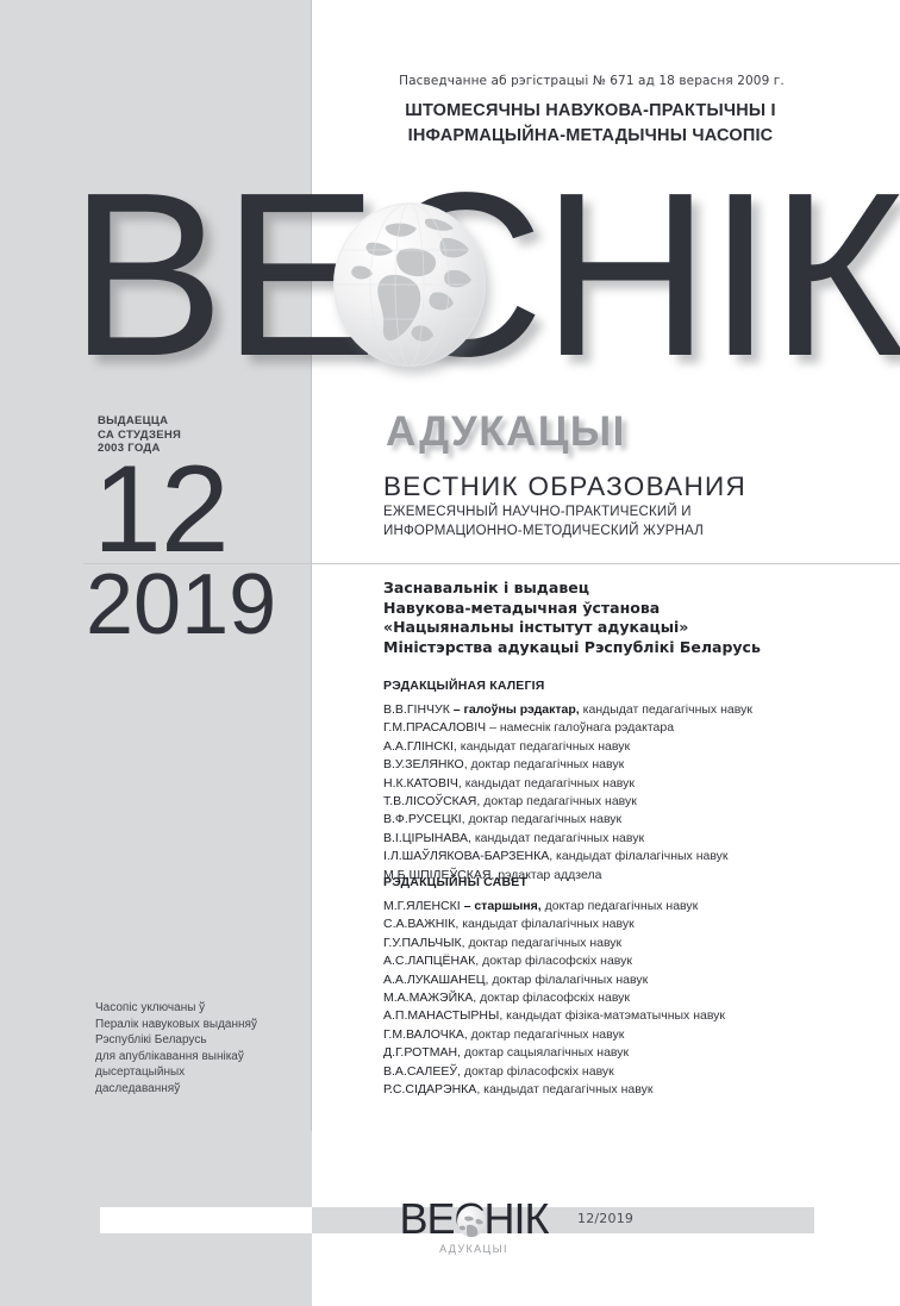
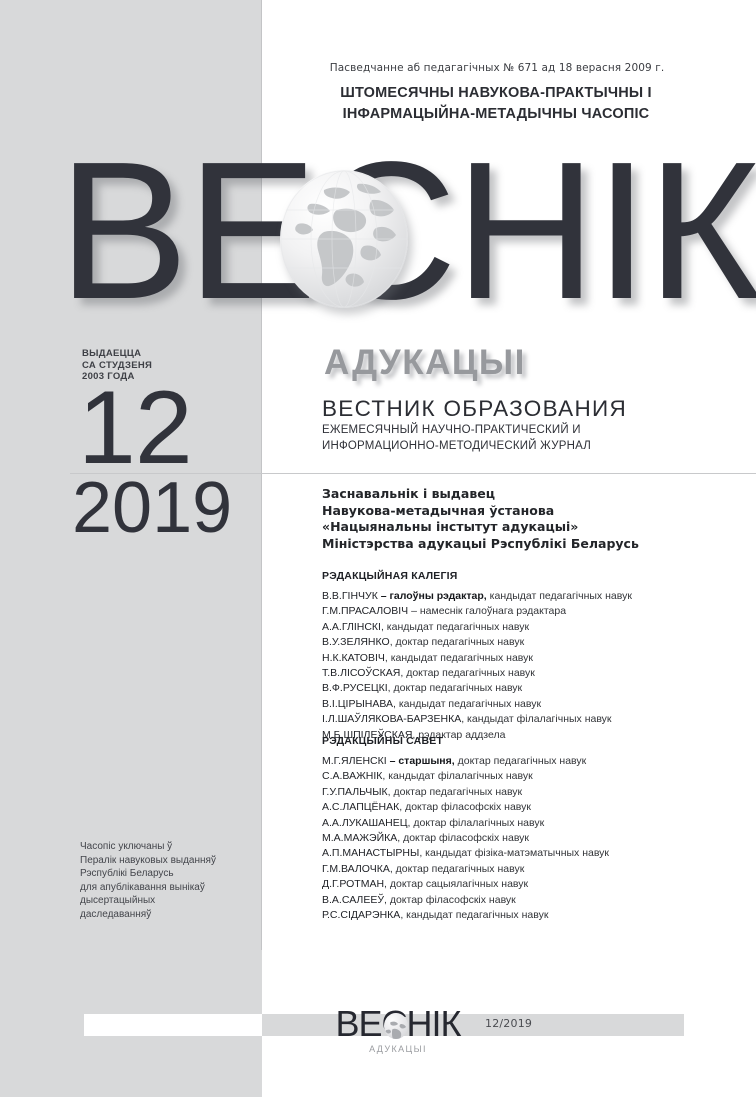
- Пасведчанне аб рэгістрацыі № 671 ад 18 верасня 2009 г.
+ Пасведчанне аб педагагічных № 671 ад 18 верасня 2009 г.
  ШТОМЕСЯЧНЫ НАВУКОВА-ПРАКТЫЧНЫ І
  ІНФАРМАЦЫЙНА-МЕТАДЫЧНЫ ЧАСОПІС
  ВЕНIК
  ВЫДАЕЦЦА
  СА СТУДЗЕНЯ
  2003 ГОДА
  12
  2019
  Часопіс уключаны ў
  Пералік навуковых выданняў
  Рэспублікі Беларусь
  для апублікавання вынікаў
  дысертацыйных
  даследаванняў
  АДУКАЦЫІ
  ВЕСТНИК ОБРАЗОВАНИЯ
  ЕЖЕМЕСЯЧНЫЙ НАУЧНО-ПРАКТИЧЕСКИЙ И
  ИНФОРМАЦИОННО-МЕТОДИЧЕСКИЙ ЖУРНАЛ
  Заснавальнік і выдавец
  Навукова-метадычная ўстанова
  «Нацыянальны інстытут адукацыі»
  Міністэрства адукацыі Рэспублікі Беларусь
  РЭДАКЦЫЙНАЯ КАЛЕГІЯ
  В.В.ГІНЧУК – галоўны рэдактар, кандыдат педагагічных навук
  Г.М.ПРАСАЛОВІЧ – намеснік галоўнага рэдактара
  А.А.ГЛІНСКІ, кандыдат педагагічных навук
  В.У.ЗЕЛЯНКО, доктар педагагічных навук
  Н.К.КАТОВІЧ, кандыдат педагагічных навук
  Т.В.ЛІСОЎСКАЯ, доктар педагагічных навук
  В.Ф.РУСЕЦКІ, доктар педагагічных навук
  В.І.ЦІРЫНАВА, кандыдат педагагічных навук
  І.Л.ШАЎЛЯКОВА-БАРЗЕНКА, кандыдат філалагічных навук
  М.Б.ШПІЛЕЎСКАЯ, рэдактар аддзела
  РЭДАКЦЫЙНЫ САВЕТ
  М.Г.ЯЛЕНСКІ – старшыня, доктар педагагічных навук
  С.А.ВАЖНІК, кандыдат філалагічных навук
  Г.У.ПАЛЬЧЫК, доктар педагагічных навук
  А.С.ЛАПЦЁНАК, доктар філасофскіх навук
  А.А.ЛУКАШАНЕЦ, доктар філалагічных навук
  М.А.МАЖЭЙКА, доктар філасофскіх навук
  А.П.МАНАСТЫРНЫ, кандыдат фізіка-матэматычных навук
  Г.М.ВАЛОЧКА, доктар педагагічных навук
  Д.Г.РОТМАН, доктар сацыялагічных навук
  В.А.САЛЕЕЎ, доктар філасофскіх навук
  Р.С.СІДАРЭНКА, кандыдат педагагічных навук
  ВЕНIК
  АДУКАЦЫІ
  12/2019
